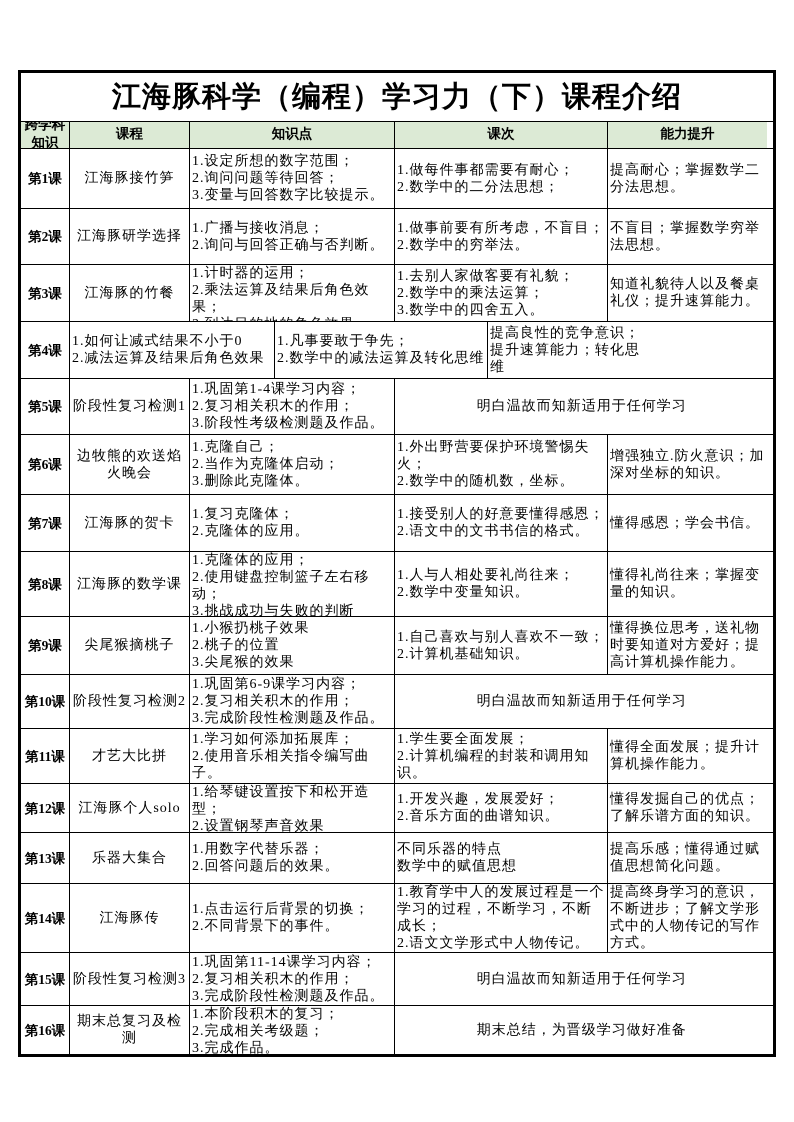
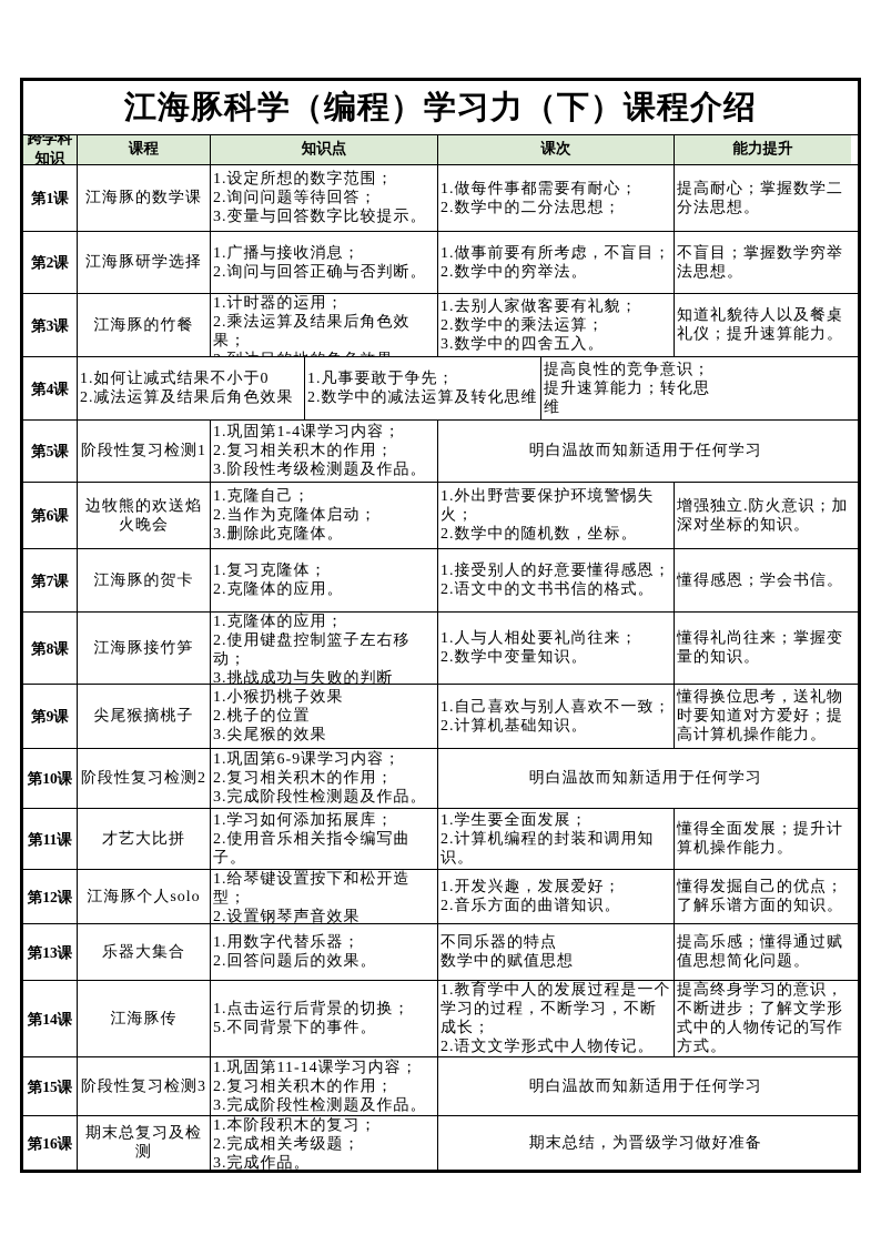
  江海豚科学（编程）学习力（下）课程介绍
  跨学科知识
  课程
  知识点
  课次
  能力提升
  第1课
- 江海豚接竹笋
+ 江海豚的数学课
  1.设定所想的数字范围；
  2.询问问题等待回答；
  3.变量与回答数字比较提示。
  1.做每件事都需要有耐心；
  2.数学中的二分法思想；
  提高耐心；掌握数学二分法思想。
  第2课
  江海豚研学选择
  1.广播与接收消息；
  2.询问与回答正确与否判断。
  1.做事前要有所考虑，不盲目；
  2.数学中的穷举法。
  不盲目；掌握数学穷举法思想。
  第3课
  江海豚的竹餐
  1.计时器的运用；
  2.乘法运算及结果后角色效果；
  1.去别人家做客要有礼貌；
  2.数学中的乘法运算；
  3.数学中的四舍五入。
  知道礼貌待人以及餐桌礼仪；提升速算能力。
  第4课
  1.如何让减式结果不小于0
  2.减法运算及结果后角色效果
  1.凡事要敢于争先；
  2.数学中的减法运算及转化思维
  提高良性的竞争意识；提升速算能力；转化思维
  第5课
  阶段性复习检测1
  1.巩固第1-4课学习内容；
  2.复习相关积木的作用；
  3.阶段性考级检测题及作品。
  明白温故而知新适用于任何学习
  第6课
  边牧熊的欢送焰火晚会
  1.克隆自己；
  2.当作为克隆体启动；
  3.删除此克隆体。
  1.外出野营要保护环境警惕失火；
  2.数学中的随机数，坐标。
  增强独立.防火意识；加深对坐标的知识。
  第7课
  江海豚的贺卡
  1.复习克隆体；
  2.克隆体的应用。
  1.接受别人的好意要懂得感恩；
  2.语文中的文书书信的格式。
  懂得感恩；学会书信。
  第8课
- 江海豚的数学课
+ 江海豚接竹笋
  1.克隆体的应用；
  2.使用键盘控制篮子左右移动；
  3.挑战成功与失败的判断
  1.人与人相处要礼尚往来；
  2.数学中变量知识。
  懂得礼尚往来；掌握变量的知识。
  第9课
  尖尾猴摘桃子
  1.小猴扔桃子效果
  2.桃子的位置
  3.尖尾猴的效果
  1.自己喜欢与别人喜欢不一致；
  2.计算机基础知识。
  懂得换位思考，送礼物时要知道对方爱好；提高计算机操作能力。
  第10课
  阶段性复习检测2
  1.巩固第6-9课学习内容；
  2.复习相关积木的作用；
  3.完成阶段性检测题及作品。
  明白温故而知新适用于任何学习
  第11课
  才艺大比拼
  1.学习如何添加拓展库；
  2.使用音乐相关指令编写曲子。
  1.学生要全面发展；
  2.计算机编程的封装和调用知识。
  懂得全面发展；提升计算机操作能力。
  第12课
  江海豚个人solo
  1.给琴键设置按下和松开造型；
  2.设置钢琴声音效果
  1.开发兴趣，发展爱好；
  2.音乐方面的曲谱知识。
  懂得发掘自己的优点；了解乐谱方面的知识。
  第13课
  乐器大集合
  1.用数字代替乐器；
  2.回答问题后的效果。
  不同乐器的特点
  数学中的赋值思想
  提高乐感；懂得通过赋值思想简化问题。
  第14课
  江海豚传
  1.点击运行后背景的切换；
- 2.不同背景下的事件。
+ 5.不同背景下的事件。
  1.教育学中人的发展过程是一个学习的过程，不断学习，不断成长；
  2.语文文学形式中人物传记。
  提高终身学习的意识，不断进步；了解文学形式中的人物传记的写作方式。
  第15课
  阶段性复习检测3
  1.巩固第11-14课学习内容；
  2.复习相关积木的作用；
  3.完成阶段性检测题及作品。
  明白温故而知新适用于任何学习
  第16课
  期末总复习及检测
  1.本阶段积木的复习；
  2.完成相关考级题；
  3.完成作品。
  期末总结，为晋级学习做好准备
